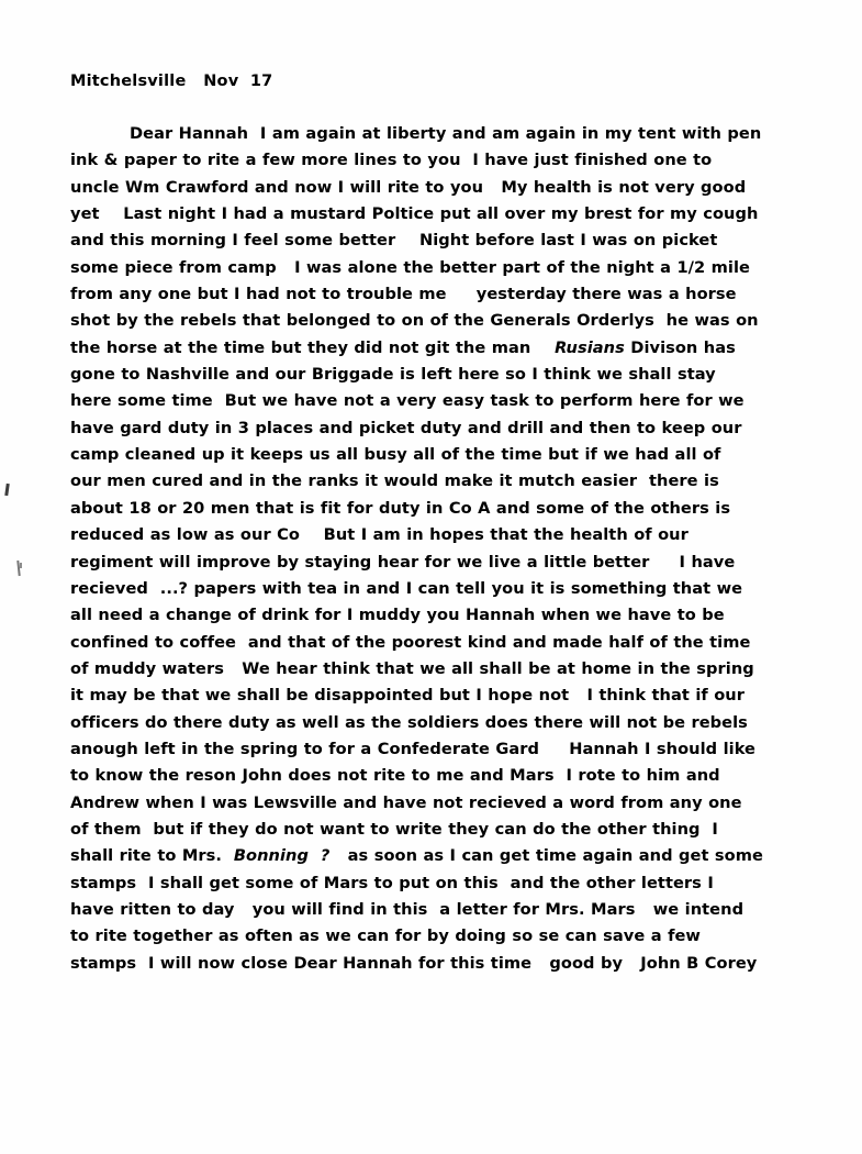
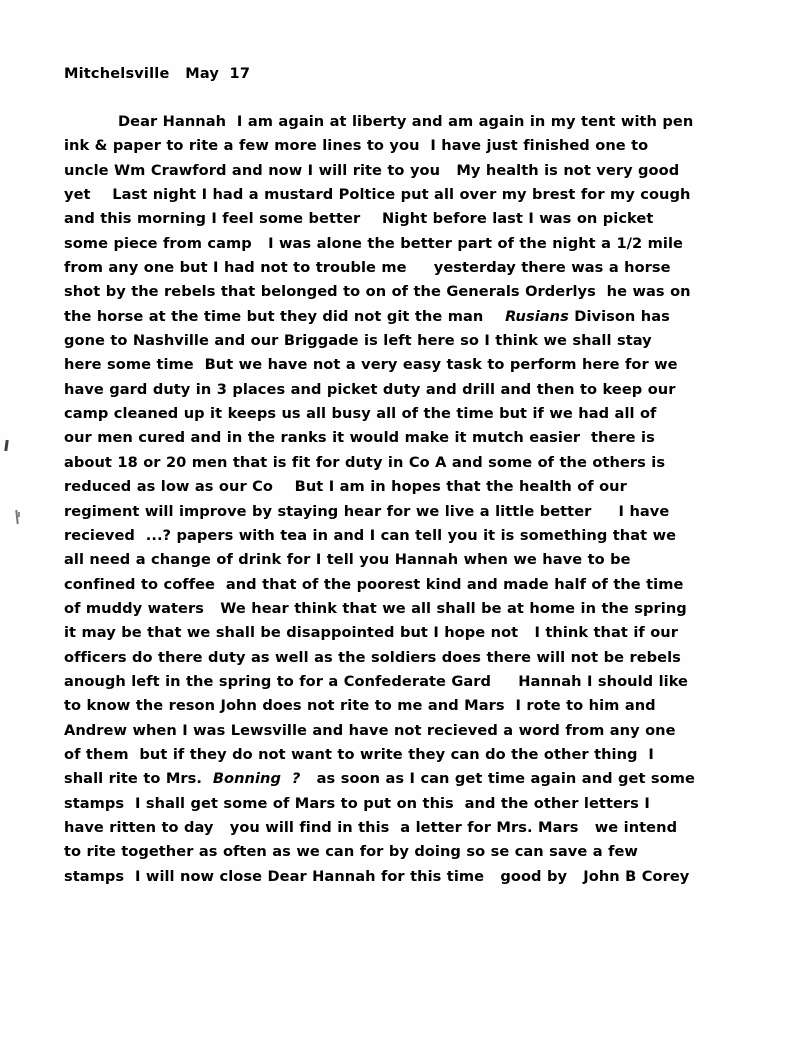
- Mitchelsville Nov 17
+ Mitchelsville May 17
- Dear Hannah I am again at liberty and am again in my tent with pen ink & paper to rite a few more lines to you I have just finished one to uncle Wm Crawford and now I will rite to you My health is not very good yet Last night I had a mustard Poltice put all over my brest for my cough and this morning I feel some better Night before last I was on picket some piece from camp I was alone the better part of the night a 1/2 mile from any one but I had not to trouble me yesterday there was a horse shot by the rebels that belonged to on of the Generals Orderlys he was on the horse at the time but they did not git the man Rusians Divison has gone to Nashville and our Briggade is left here so I think we shall stay here some time But we have not a very easy task to perform here for we have gard duty in 3 places and picket duty and drill and then to keep our camp cleaned up it keeps us all busy all of the time but if we had all of our men cured and in the ranks it would make it mutch easier there is about 18 or 20 men that is fit for duty in Co A and some of the others is reduced as low as our Co But I am in hopes that the health of our regiment will improve by staying hear for we live a little better I have recieved ...? papers with tea in and I can tell you it is something that we all need a change of drink for I muddy you Hannah when we have to be confined to coffee and that of the poorest kind and made half of the time of muddy waters We hear think that we all shall be at home in the spring it may be that we shall be disappointed but I hope not I think that if our officers do there duty as well as the soldiers does there will not be rebels anough left in the spring to for a Confederate Gard Hannah I should like to know the reson John does not rite to me and Mars I rote to him and Andrew when I was Lewsville and have not recieved a word from any one of them but if they do not want to write they can do the other thing I shall rite to Mrs. Bonning ? as soon as I can get time again and get some stamps I shall get some of Mars to put on this and the other letters I have ritten to day you will find in this a letter for Mrs. Mars we intend to rite together as often as we can for by doing so se can save a few stamps I will now close Dear Hannah for this time good by John B Corey
+ Dear Hannah I am again at liberty and am again in my tent with pen ink & paper to rite a few more lines to you I have just finished one to uncle Wm Crawford and now I will rite to you My health is not very good yet Last night I had a mustard Poltice put all over my brest for my cough and this morning I feel some better Night before last I was on picket some piece from camp I was alone the better part of the night a 1/2 mile from any one but I had not to trouble me yesterday there was a horse shot by the rebels that belonged to on of the Generals Orderlys he was on the horse at the time but they did not git the man Rusians Divison has gone to Nashville and our Briggade is left here so I think we shall stay here some time But we have not a very easy task to perform here for we have gard duty in 3 places and picket duty and drill and then to keep our camp cleaned up it keeps us all busy all of the time but if we had all of our men cured and in the ranks it would make it mutch easier there is about 18 or 20 men that is fit for duty in Co A and some of the others is reduced as low as our Co But I am in hopes that the health of our regiment will improve by staying hear for we live a little better I have recieved ...? papers with tea in and I can tell you it is something that we all need a change of drink for I tell you Hannah when we have to be confined to coffee and that of the poorest kind and made half of the time of muddy waters We hear think that we all shall be at home in the spring it may be that we shall be disappointed but I hope not I think that if our officers do there duty as well as the soldiers does there will not be rebels anough left in the spring to for a Confederate Gard Hannah I should like to know the reson John does not rite to me and Mars I rote to him and Andrew when I was Lewsville and have not recieved a word from any one of them but if they do not want to write they can do the other thing I shall rite to Mrs. Bonning ? as soon as I can get time again and get some stamps I shall get some of Mars to put on this and the other letters I have ritten to day you will find in this a letter for Mrs. Mars we intend to rite together as often as we can for by doing so se can save a few stamps I will now close Dear Hannah for this time good by John B Corey
